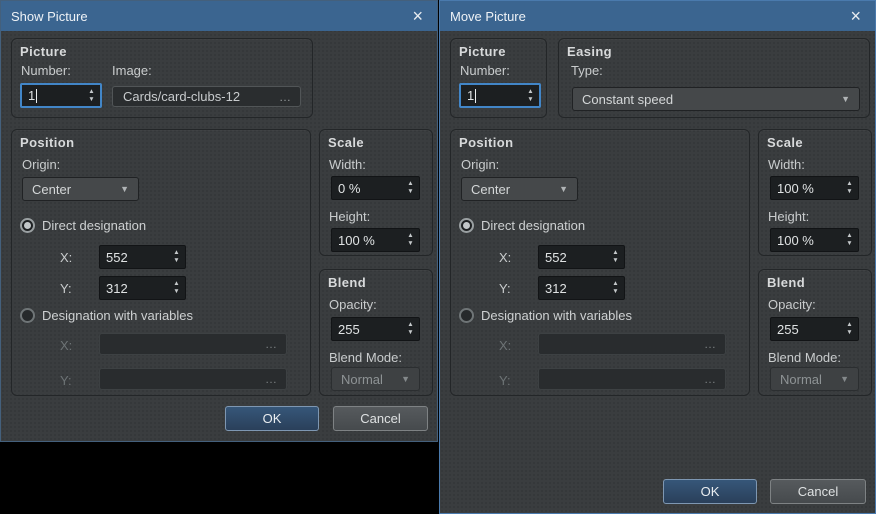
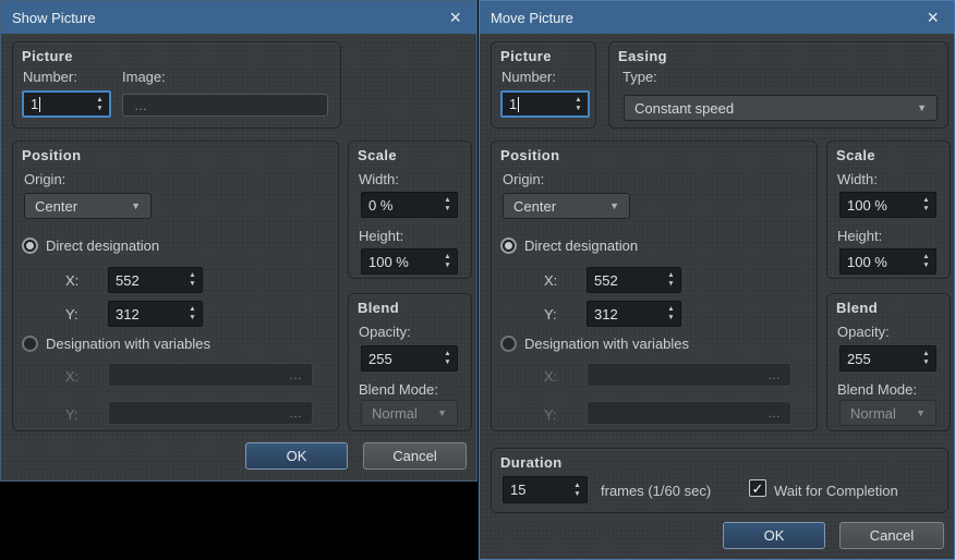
  Show Picture
  ×
  Picture
  Number:
  1
  Image:
- Cards/card-clubs-12
  …
  Position
  Origin:
  Center
  ▼
  Direct designation
  X:
  552
  Y:
  312
  Designation with variables
  X:
  …
  Y:
  …
  Scale
  Width:
  0 %
  Height:
  100 %
  Blend
  Opacity:
  255
  Blend Mode:
  Normal
  ▼
  OK
  Cancel
  Move Picture
  ×
  Picture
  Number:
  1
  Easing
  Type:
  Constant speed
  ▼
  Position
  Origin:
  Center
  ▼
  Direct designation
  X:
  552
  Y:
  312
  Designation with variables
  X:
  …
  Y:
  …
  Scale
  Width:
  100 %
  Height:
  100 %
  Blend
  Opacity:
  255
  Blend Mode:
  Normal
  ▼
+ Duration
+ 15
+ frames (1/60 sec)
+ ✓
+ Wait for Completion
  OK
  Cancel
